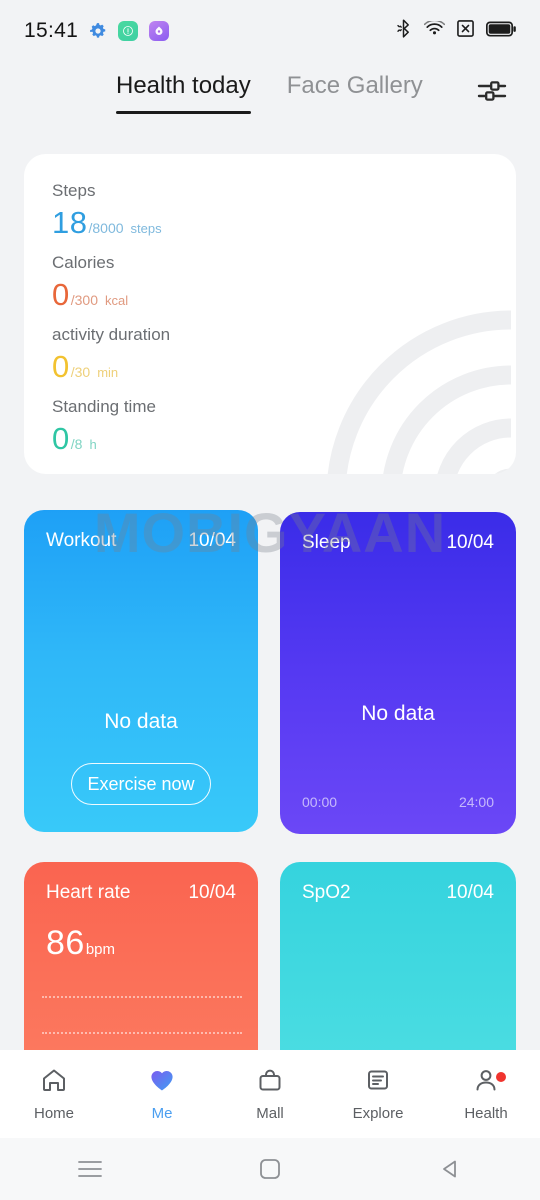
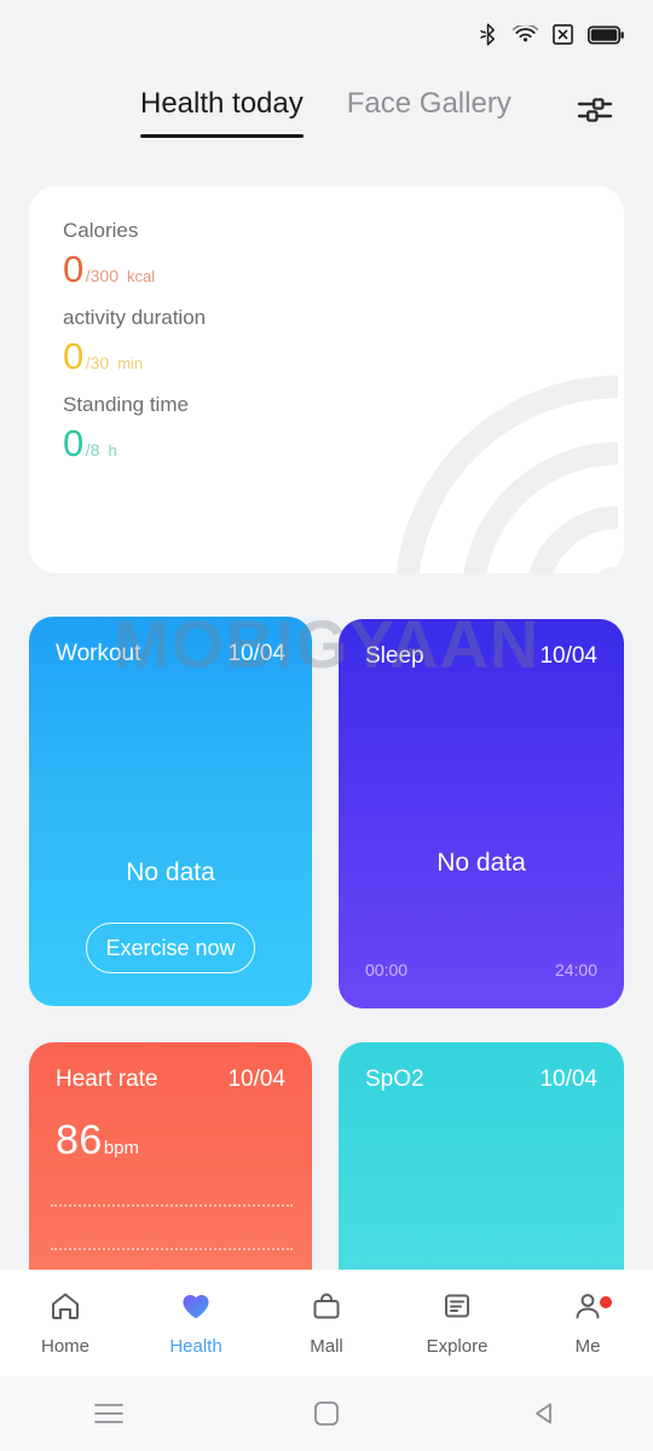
- 15:41
  Health today
  Face Gallery
- Steps
- 18
- /8000
- steps
  Calories
  0
  /300
  kcal
  activity duration
  0
  /30
  min
  Standing time
  0
  /8
  h
  Workout
  10/04
  No data
  Exercise now
  Sleep
  10/04
  No data
  00:00
  24:00
  Heart rate
  10/04
  86
  bpm
  SpO2
  10/04
  MOBIGYAAN
  Home
- Me
+ Health
  Mall
  Explore
- Health
+ Me
